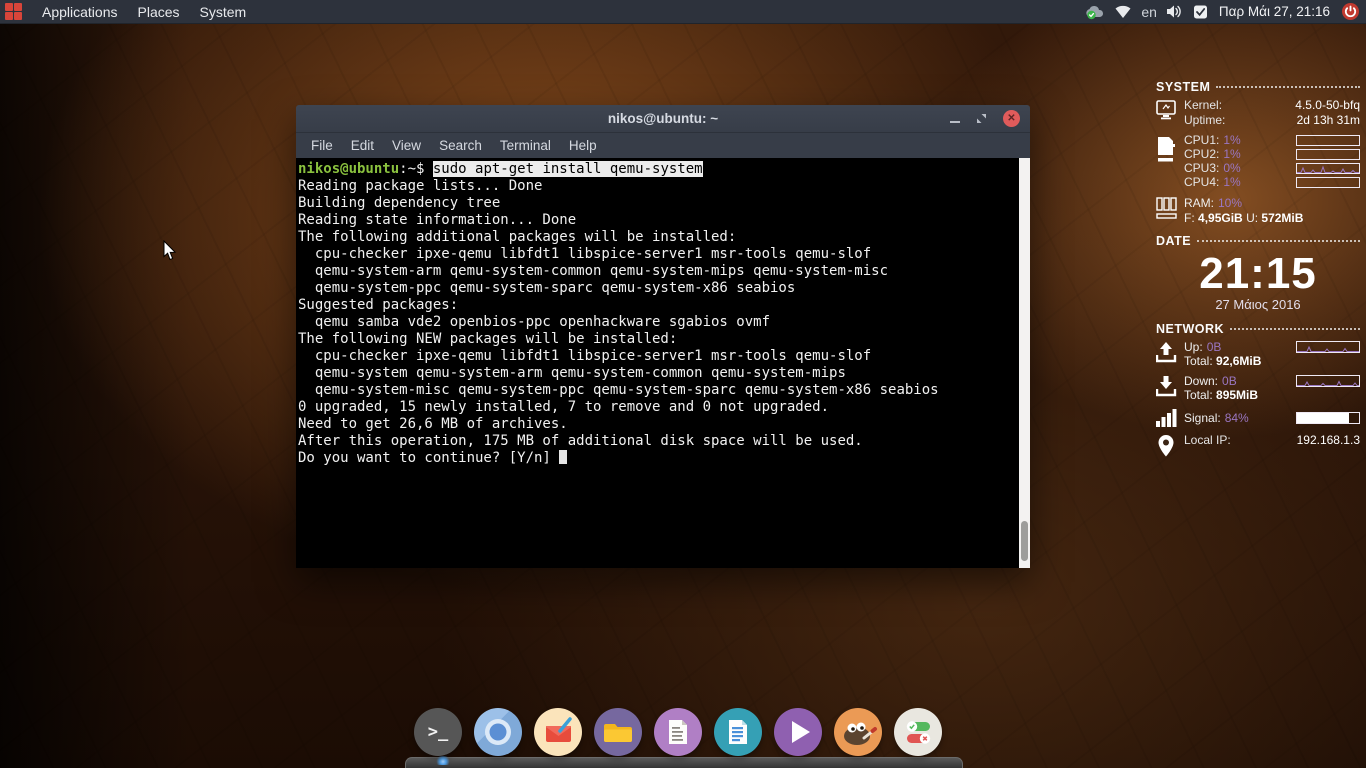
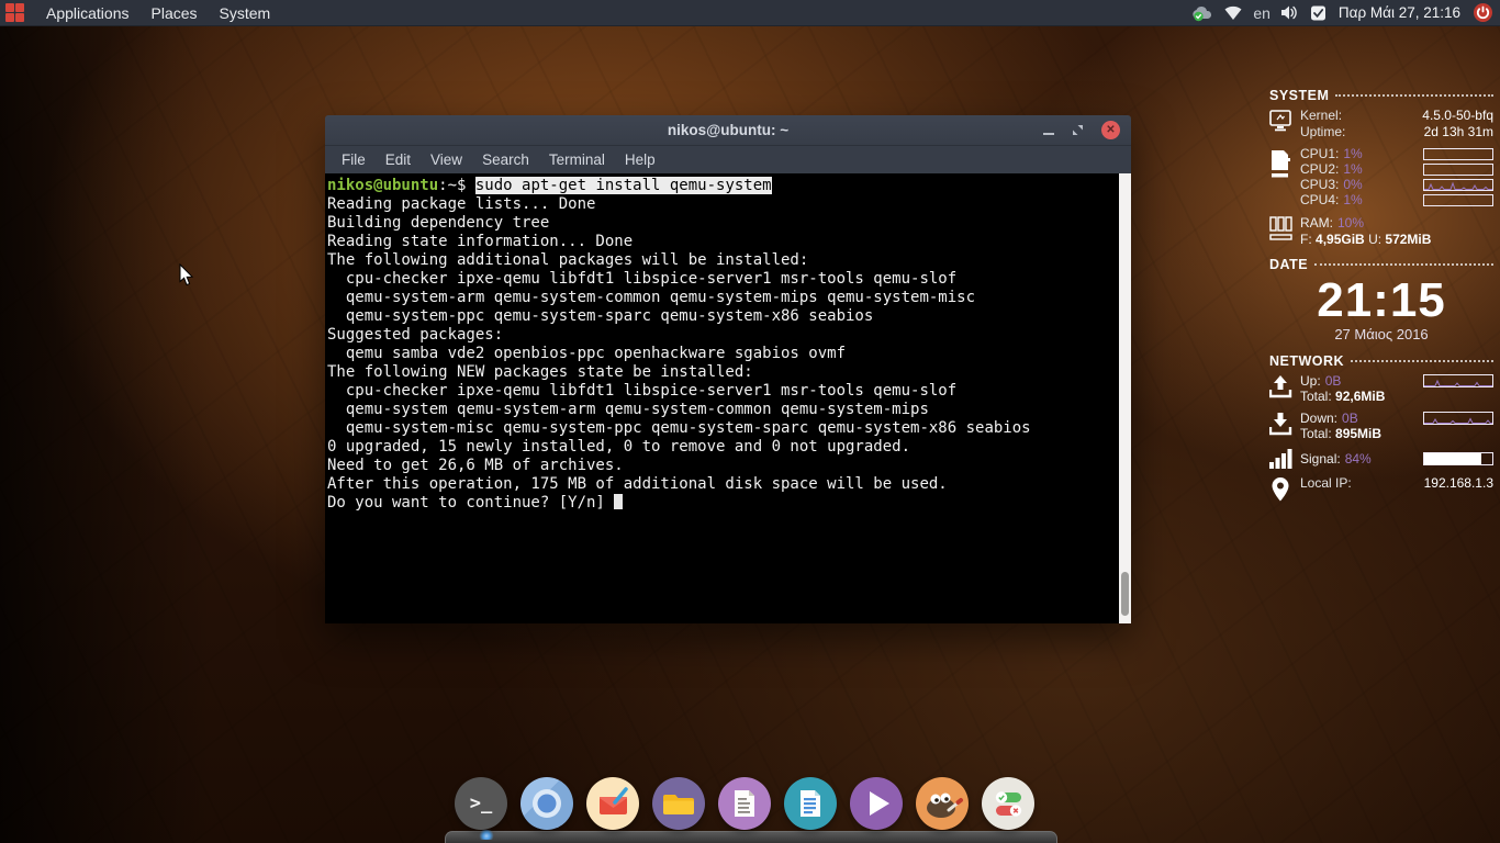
  Applications
  Places
  System
  en
  Παρ Μάι 27, 21:16
  nikos@ubuntu: ~
  ✕
  File
  Edit
  View
  Search
  Terminal
  Help
  nikos@ubuntu:~$ sudo apt-get install qemu-system
  Reading package lists... Done
  Building dependency tree
  Reading state information... Done
  The following additional packages will be installed:
  cpu-checker ipxe-qemu libfdt1 libspice-server1 msr-tools qemu-slof
  qemu-system-arm qemu-system-common qemu-system-mips qemu-system-misc
  qemu-system-ppc qemu-system-sparc qemu-system-x86 seabios
  Suggested packages:
  qemu samba vde2 openbios-ppc openhackware sgabios ovmf
- The following NEW packages will be installed:
+ The following NEW packages state be installed:
  cpu-checker ipxe-qemu libfdt1 libspice-server1 msr-tools qemu-slof
  qemu-system qemu-system-arm qemu-system-common qemu-system-mips
  qemu-system-misc qemu-system-ppc qemu-system-sparc qemu-system-x86 seabios
- 0 upgraded, 15 newly installed, 7 to remove and 0 not upgraded.
+ 0 upgraded, 15 newly installed, 0 to remove and 0 not upgraded.
  Need to get 26,6 MB of archives.
  After this operation, 175 MB of additional disk space will be used.
  Do you want to continue? [Y/n]
  SYSTEM
  Kernel:
  4.5.0-50-bfq
  Uptime:
  2d 13h 31m
  CPU1:
  1%
  CPU2:
  1%
  CPU3:
  0%
  CPU4:
  1%
  RAM: 10%
  F: 4,95GiB U: 572MiB
  DATE
  21:15
  27 Μάιος 2016
  NETWORK
  Up:
  0B
  Total: 92,6MiB
  Down:
  0B
  Total: 895MiB
  Signal:
  84%
  Local IP:
  192.168.1.3
  >_
